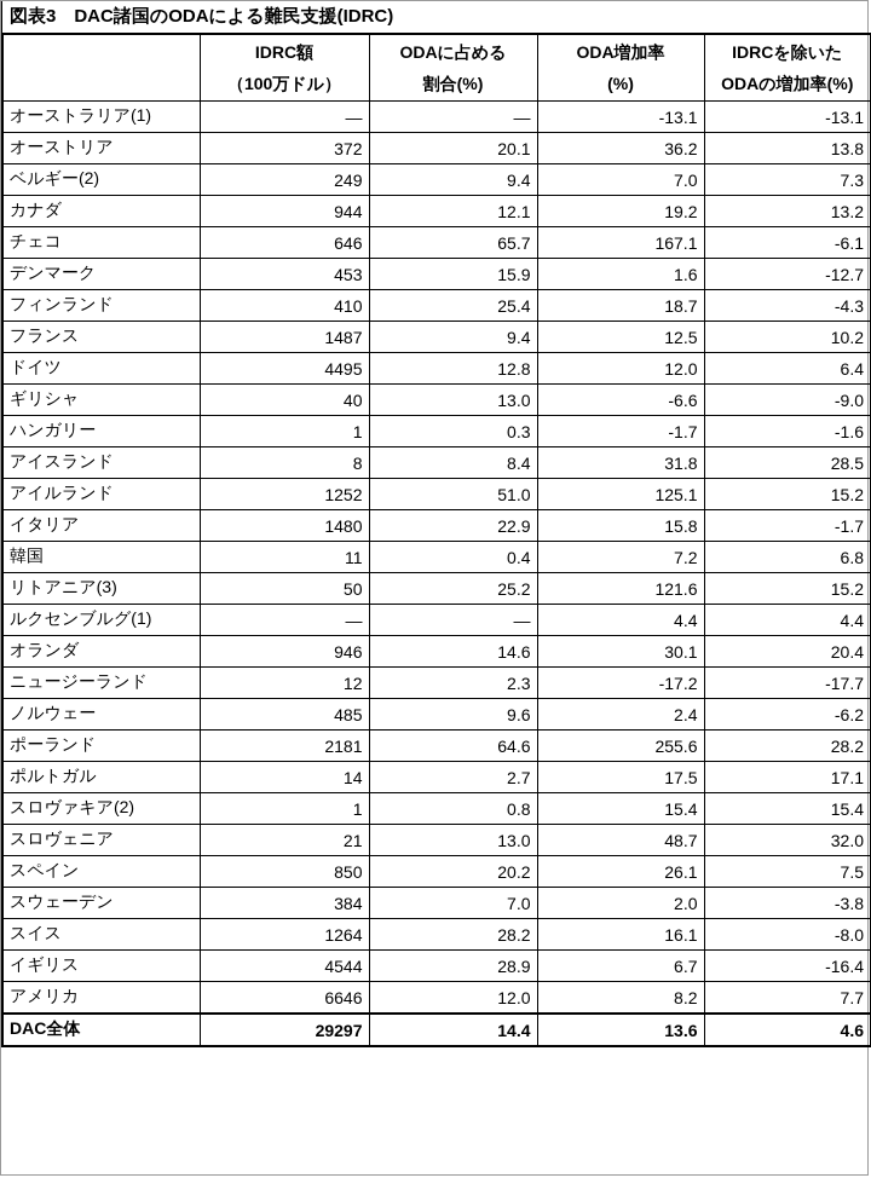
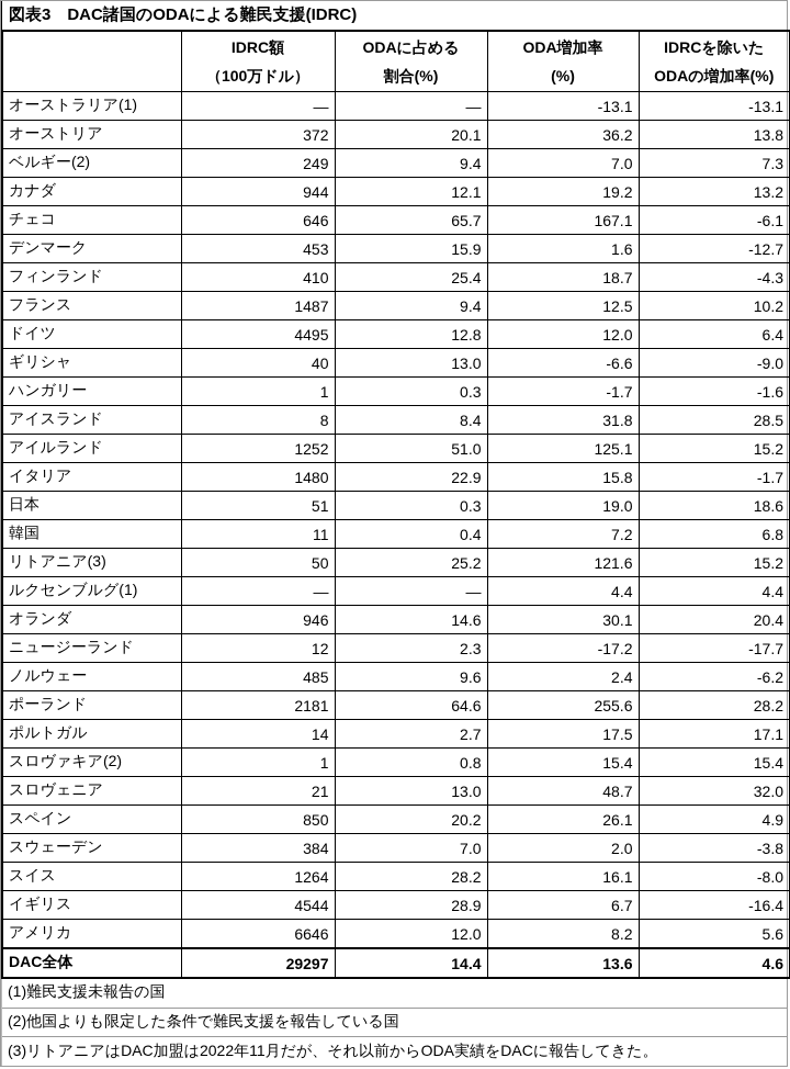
  図表3 DAC諸国のODAによる難民支援(IDRC)
  	IDRC額 （100万ドル）	ODAに占める 割合(%)	ODA増加率 (%)	IDRCを除いた ODAの増加率(%)
  オーストラリア(1)	―	―	-13.1	-13.1
  オーストリア	372	20.1	36.2	13.8
  ベルギー(2)	249	9.4	7.0	7.3
  カナダ	944	12.1	19.2	13.2
  チェコ	646	65.7	167.1	-6.1
  デンマーク	453	15.9	1.6	-12.7
  フィンランド	410	25.4	18.7	-4.3
  フランス	1487	9.4	12.5	10.2
  ドイツ	4495	12.8	12.0	6.4
  ギリシャ	40	13.0	-6.6	-9.0
  ハンガリー	1	0.3	-1.7	-1.6
  アイスランド	8	8.4	31.8	28.5
  アイルランド	1252	51.0	125.1	15.2
  イタリア	1480	22.9	15.8	-1.7
+ 日本	51	0.3	19.0	18.6
  韓国	11	0.4	7.2	6.8
  リトアニア(3)	50	25.2	121.6	15.2
  ルクセンブルグ(1)	―	―	4.4	4.4
  オランダ	946	14.6	30.1	20.4
  ニュージーランド	12	2.3	-17.2	-17.7
  ノルウェー	485	9.6	2.4	-6.2
  ポーランド	2181	64.6	255.6	28.2
  ポルトガル	14	2.7	17.5	17.1
  スロヴァキア(2)	1	0.8	15.4	15.4
  スロヴェニア	21	13.0	48.7	32.0
- スペイン	850	20.2	26.1	7.5
+ スペイン	850	20.2	26.1	4.9
  スウェーデン	384	7.0	2.0	-3.8
  スイス	1264	28.2	16.1	-8.0
  イギリス	4544	28.9	6.7	-16.4
- アメリカ	6646	12.0	8.2	7.7
+ アメリカ	6646	12.0	8.2	5.6
  DAC全体	29297	14.4	13.6	4.6
+ (1)難民支援未報告の国
+ (2)他国よりも限定した条件で難民支援を報告している国
+ (3)リトアニアはDAC加盟は2022年11月だが、それ以前からODA実績をDACに報告してきた。
